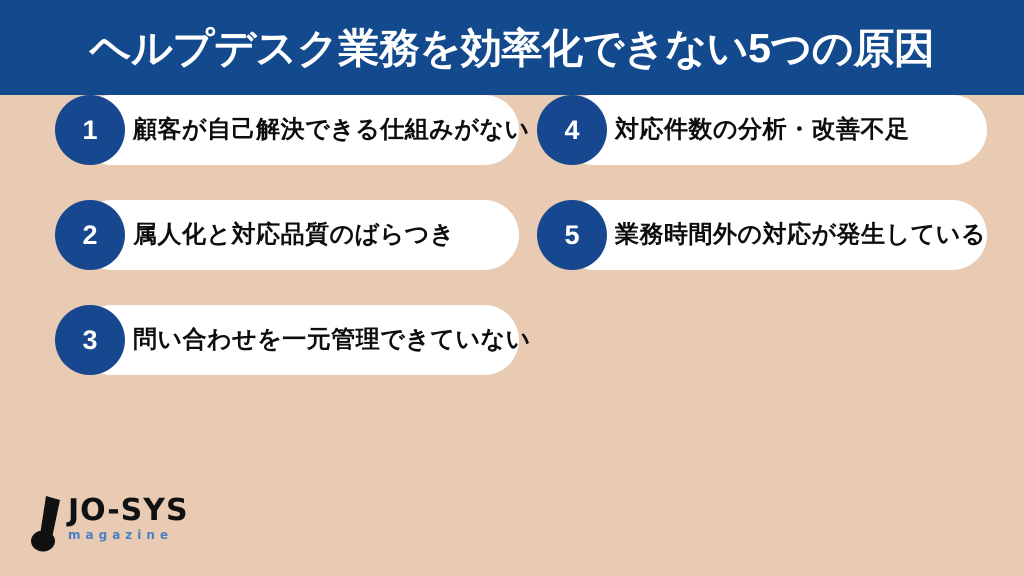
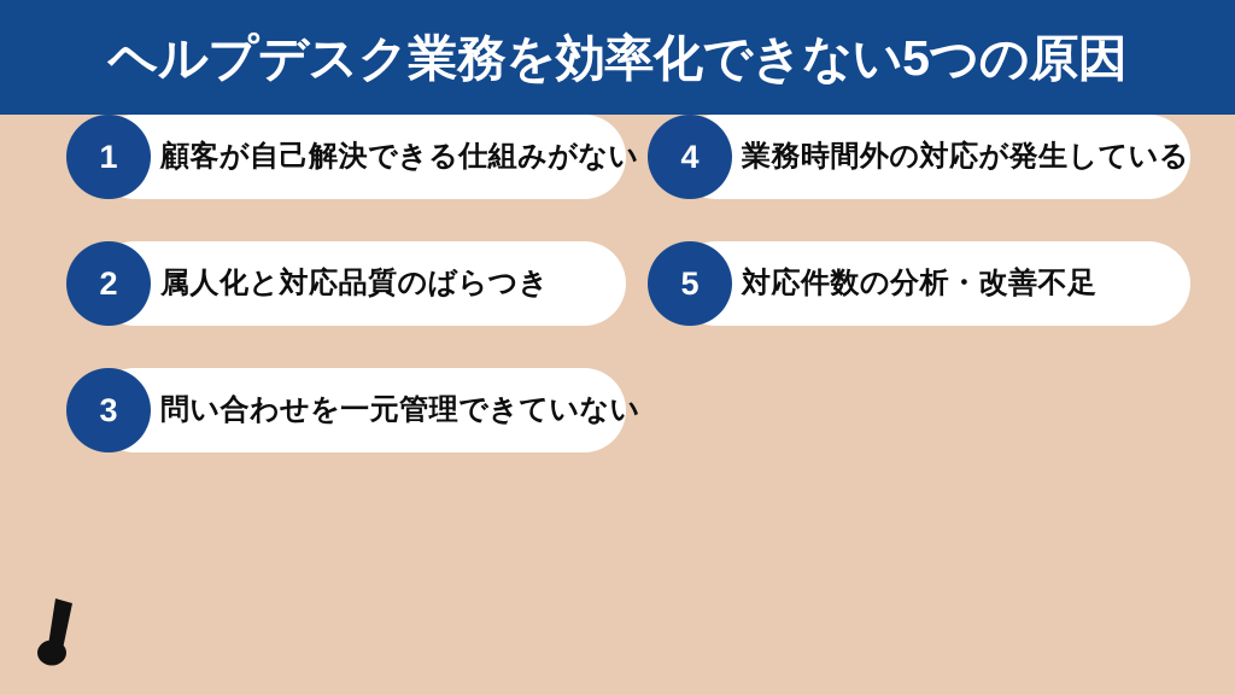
  ヘルプデスク業務を効率化できない5つの原因
  1
  顧客が自己解決できる仕組みがない
  2
  属人化と対応品質のばらつき
  3
  問い合わせを一元管理できていない
  4
- 対応件数の分析・改善不足
+ 業務時間外の対応が発生している
  5
- 業務時間外の対応が発生している
+ 対応件数の分析・改善不足
- JO-SYS
- magazine
